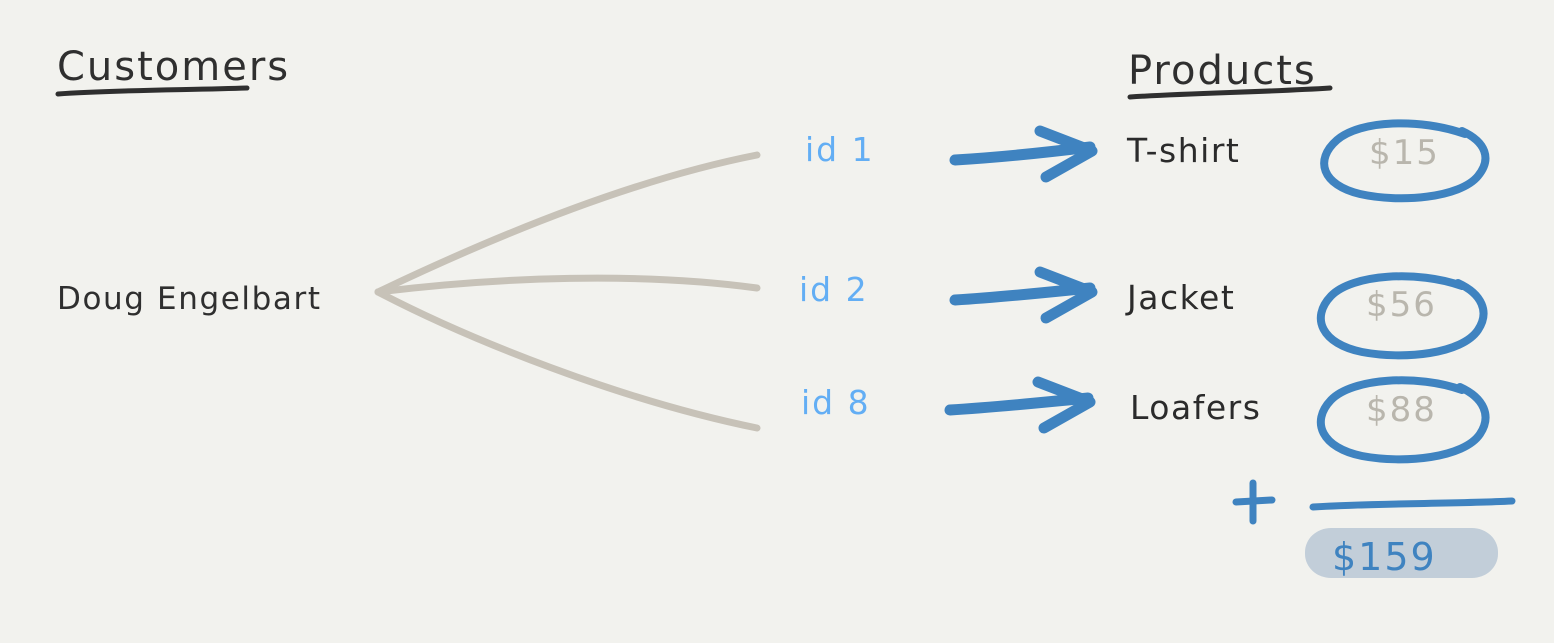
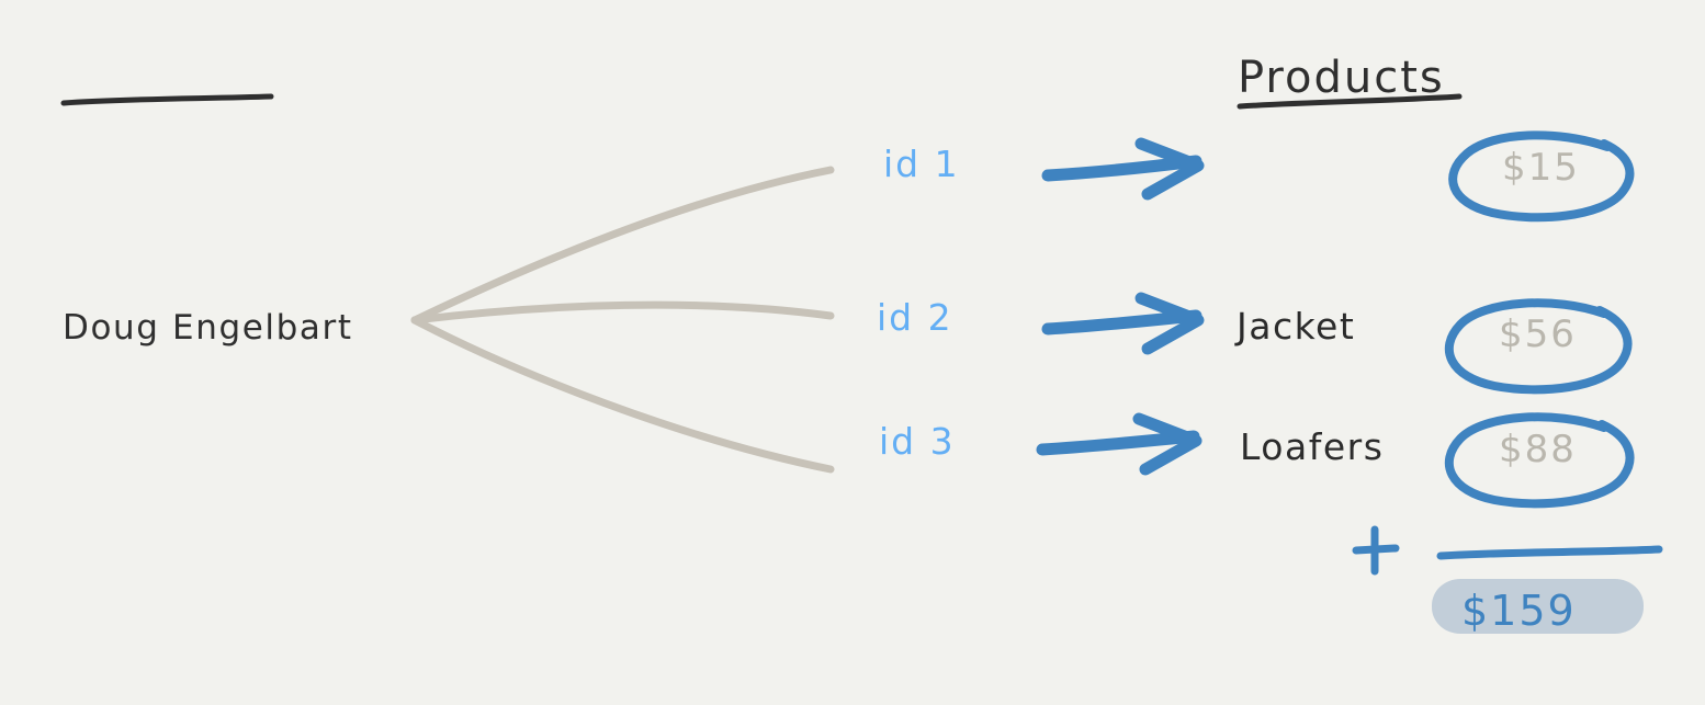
- Customers
  Products
  Doug Engelbart
  id 1
  id 2
- id 8
+ id 3
- T-shirt
  Jacket
  Loafers
  $15
  $56
  $88
  $159
